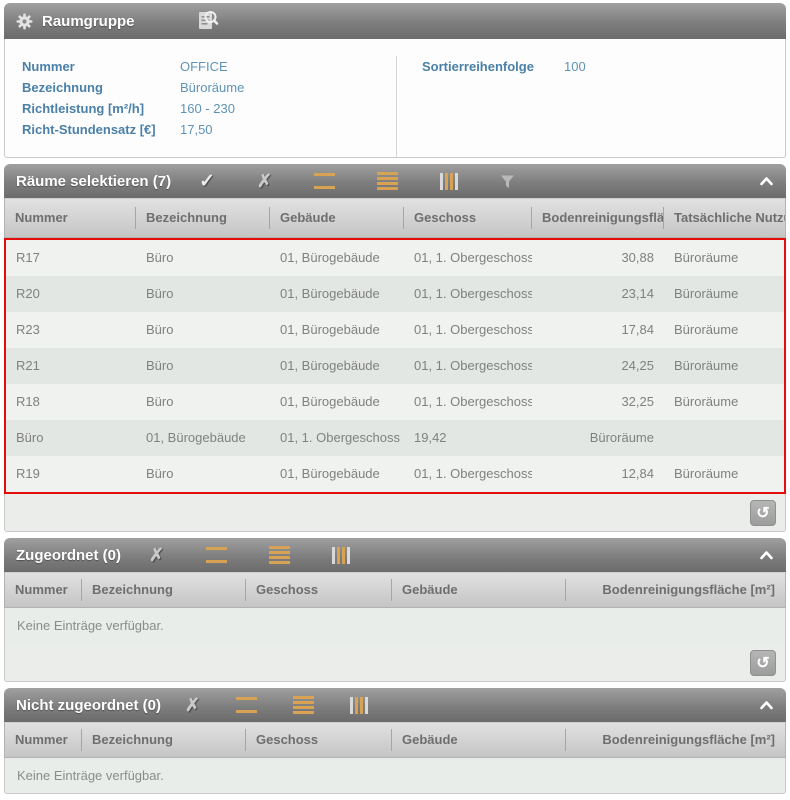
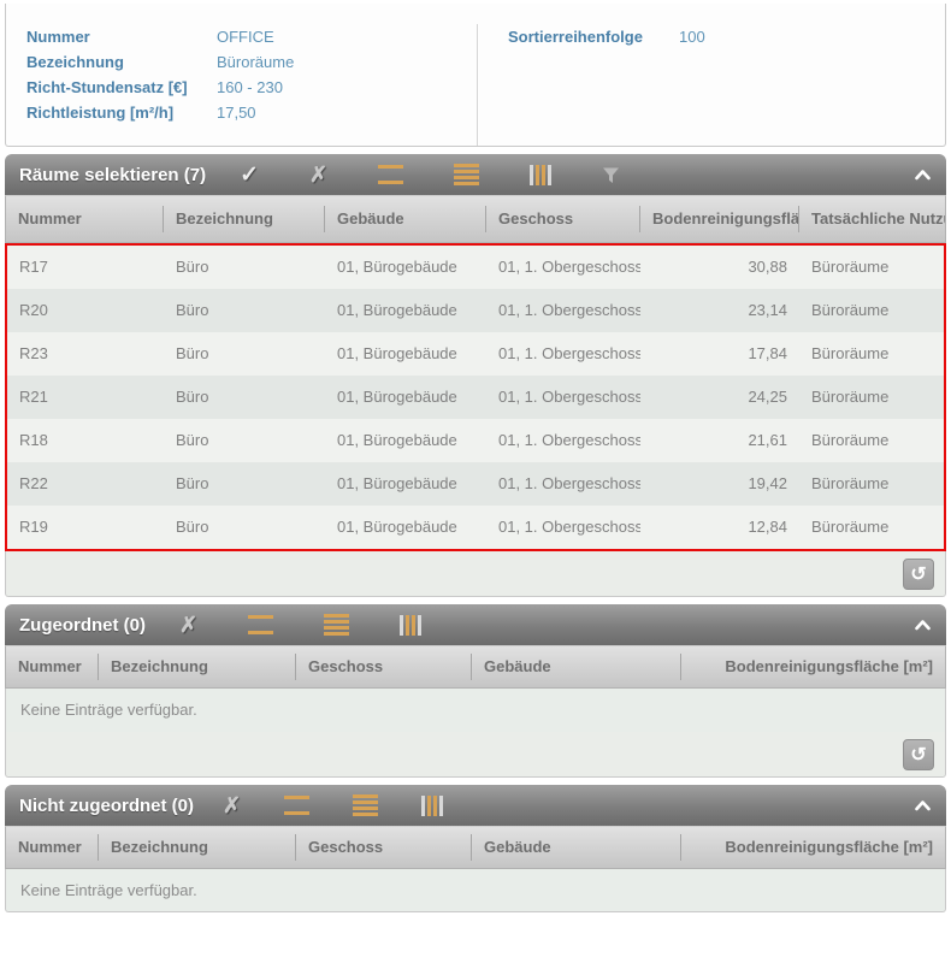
- Raumgruppe
  Nummer
  OFFICE
  Bezeichnung
  Büroräume
- Richtleistung [m²/h]
+ Richt-Stundensatz [€]
  160 - 230
- Richt-Stundensatz [€]
+ Richtleistung [m²/h]
  17,50
  Sortierreihenfolge
  100
  Räume selektieren (7)
  ✓
  ✗
  Nummer
  Bezeichnung
  Gebäude
  Geschoss
  Bodenreinigungsflä
  Tatsächliche Nutz
  R17
  Büro
  01, Bürogebäude
  01, 1. Obergeschoss
  30,88
  Büroräume
  R20
  Büro
  01, Bürogebäude
  01, 1. Obergeschoss
  23,14
  Büroräume
  R23
  Büro
  01, Bürogebäude
  01, 1. Obergeschoss
  17,84
  Büroräume
  R21
  Büro
  01, Bürogebäude
  01, 1. Obergeschoss
  24,25
  Büroräume
  R18
  Büro
  01, Bürogebäude
  01, 1. Obergeschoss
- 32,25
+ 21,61
  Büroräume
+ R22
  Büro
  01, Bürogebäude
  01, 1. Obergeschoss
  19,42
  Büroräume
  R19
  Büro
  01, Bürogebäude
  01, 1. Obergeschoss
  12,84
  Büroräume
  ↺
  Zugeordnet (0)
  ✗
  Nummer
  Bezeichnung
  Geschoss
  Gebäude
  Bodenreinigungsfläche [m²]
  Keine Einträge verfügbar.
  ↺
  Nicht zugeordnet (0)
  ✗
  Nummer
  Bezeichnung
  Geschoss
  Gebäude
  Bodenreinigungsfläche [m²]
  Keine Einträge verfügbar.
